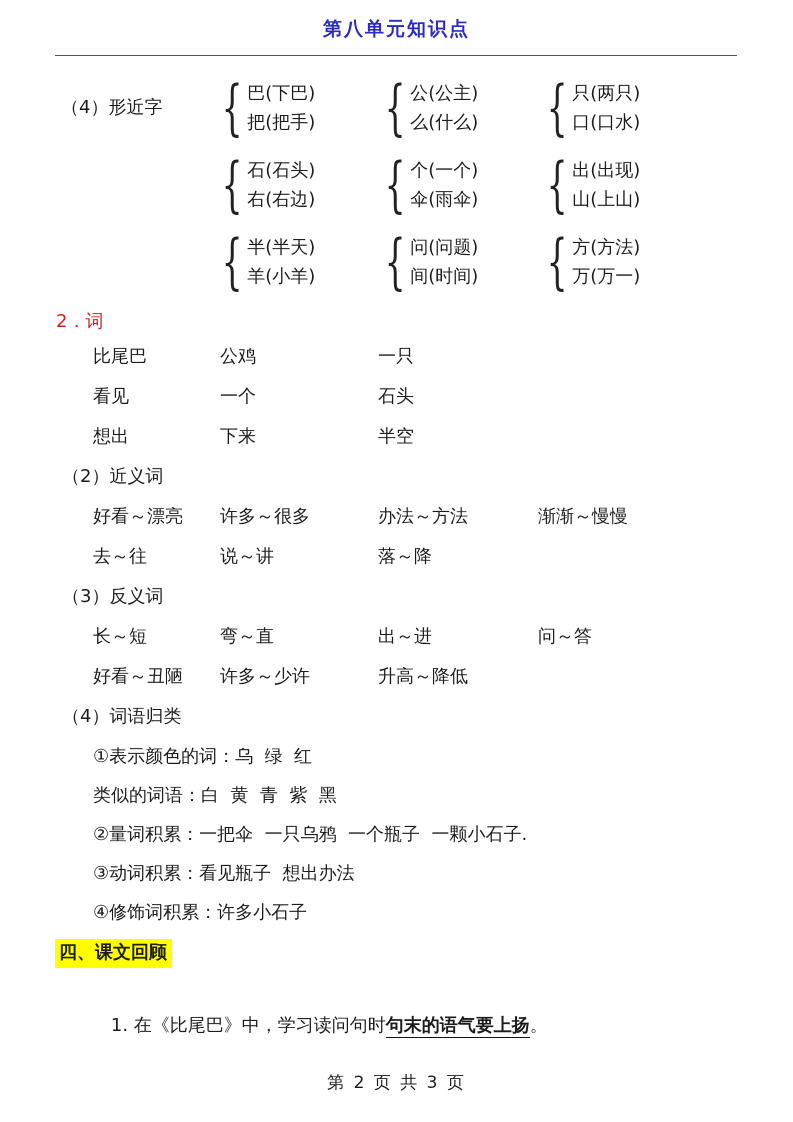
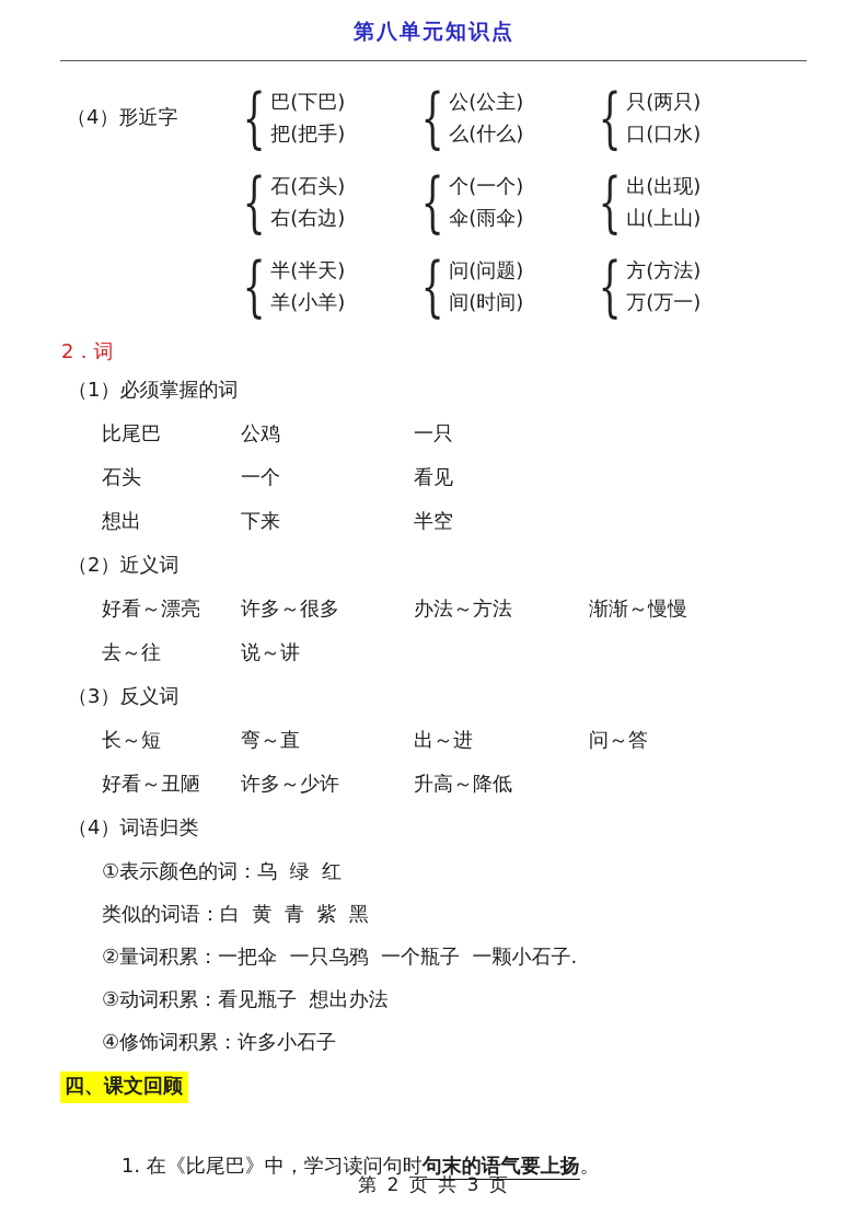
  第八单元知识点
  （4）形近字
  {
  巴(下巴)
  把(把手)
  {
  公(公主)
  么(什么)
  {
  只(两只)
  口(口水)
  {
  石(石头)
  右(右边)
  {
  个(一个)
  伞(雨伞)
  {
  出(出现)
  山(上山)
  {
  半(半天)
  羊(小羊)
  {
  问(问题)
  间(时间)
  {
  方(方法)
  万(万一)
  2．词
+ （1）必须掌握的词
  比尾巴
  公鸡
  一只
- 看见
+ 石头
  一个
- 石头
+ 看见
  想出
  下来
  半空
  （2）近义词
  好看～漂亮
  许多～很多
  办法～方法
  渐渐～慢慢
  去～往
  说～讲
- 落～降
  （3）反义词
  长～短
  弯～直
  出～进
  问～答
  好看～丑陋
  许多～少许
  升高～降低
  （4）词语归类
  ①表示颜色的词：乌 绿 红
  类似的词语：白 黄 青 紫 黑
  ②量词积累：一把伞 一只乌鸦 一个瓶子 一颗小石子.
  ③动词积累：看见瓶子 想出办法
  ④修饰词积累：许多小石子
  四、课文回顾
  1. 在《比尾巴》中，学习读问句时句末的语气要上扬。
  第 2 页 共 3 页
